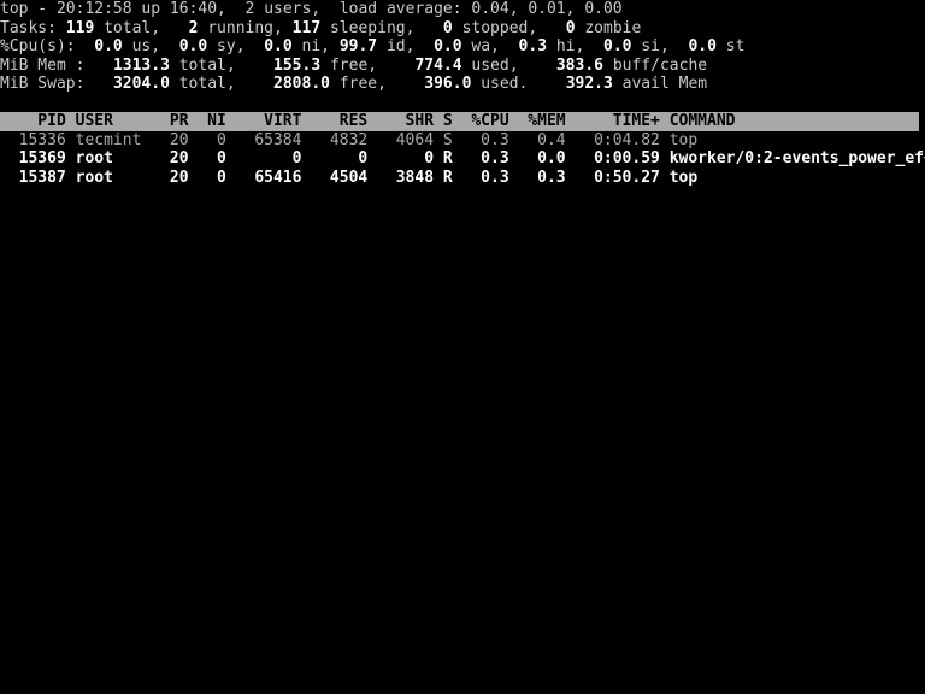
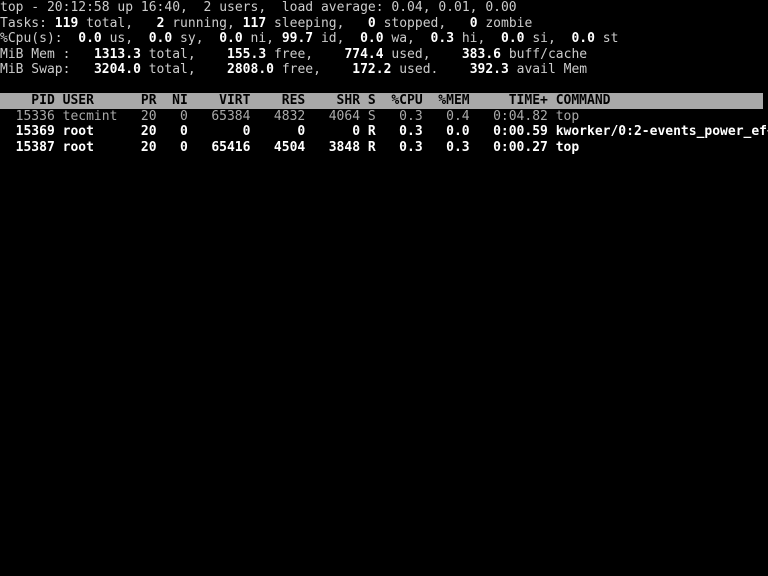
  top - 20:12:58 up 16:40, 2 users, load average: 0.04, 0.01, 0.00
  Tasks: 119 total, 2 running, 117 sleeping, 0 stopped, 0 zombie
  %Cpu(s): 0.0 us, 0.0 sy, 0.0 ni, 99.7 id, 0.0 wa, 0.3 hi, 0.0 si, 0.0 st
  MiB Mem : 1313.3 total, 155.3 free, 774.4 used, 383.6 buff/cache
- MiB Swap: 3204.0 total, 2808.0 free, 396.0 used. 392.3 avail Mem
+ MiB Swap: 3204.0 total, 2808.0 free, 172.2 used. 392.3 avail Mem
  PID USER PR NI VIRT RES SHR S %CPU %MEM TIME+ COMMAND
  15336 tecmint 20 0 65384 4832 4064 S 0.3 0.4 0:04.82 top
  15369 root 20 0 0 0 0 R 0.3 0.0 0:00.59 kworker/0:2-events_power_ef
- 15387 root 20 0 65416 4504 3848 R 0.3 0.3 0:50.27 top
+ 15387 root 20 0 65416 4504 3848 R 0.3 0.3 0:00.27 top
